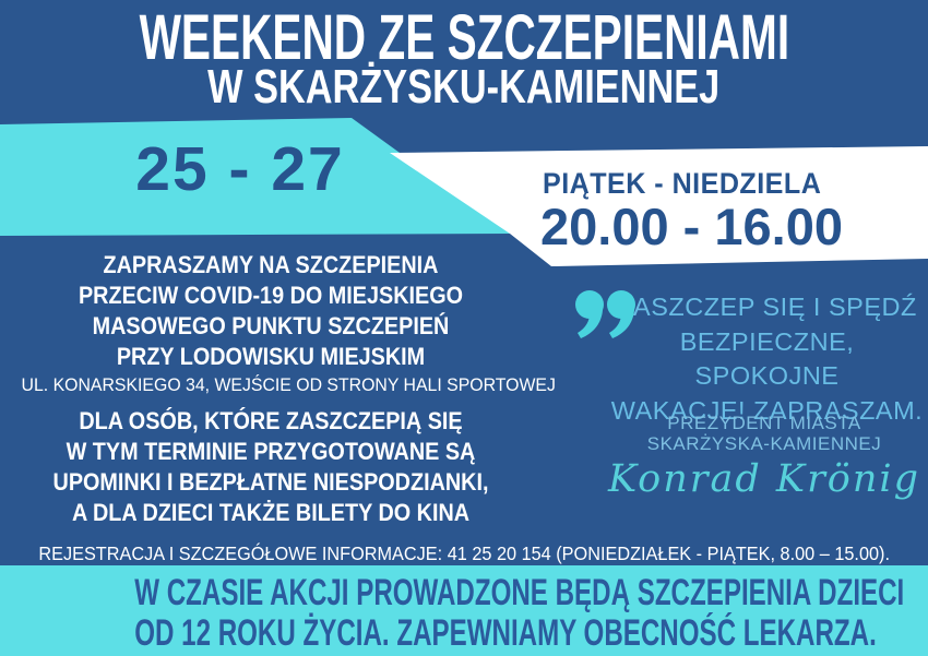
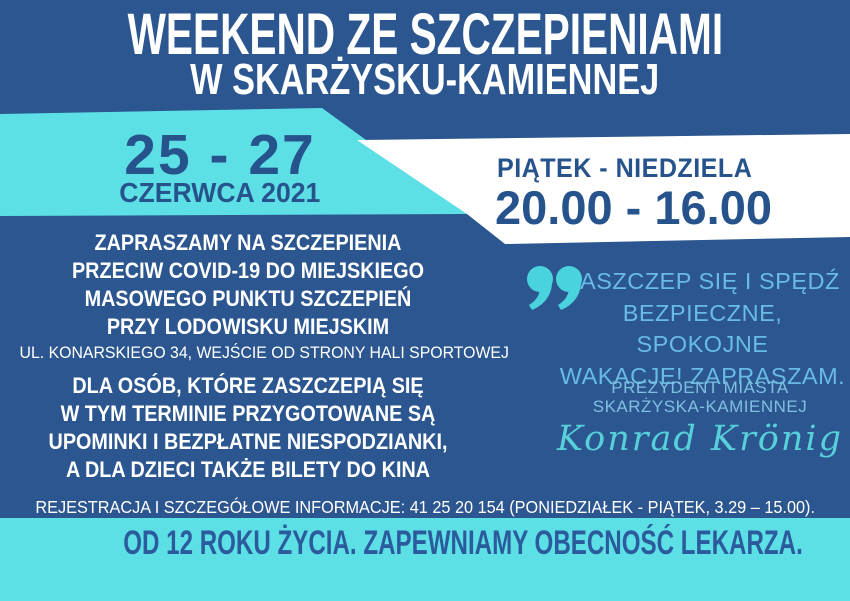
  WEEKEND ZE SZCZEPIENIAMI
  W SKARŻYSKU-KAMIENNEJ
  25 - 27
+ CZERWCA 2021
  PIĄTEK - NIEDZIELA
  20.00 - 16.00
  ZAPRASZAMY NA SZCZEPIENIA
  PRZECIW COVID-19 DO MIEJSKIEGO
  MASOWEGO PUNKTU SZCZEPIEŃ
  PRZY LODOWISKU MIEJSKIM
  UL. KONARSKIEGO 34, WEJŚCIE OD STRONY HALI SPORTOWEJ
  DLA OSÓB, KTÓRE ZASZCZEPIĄ SIĘ
  W TYM TERMINIE PRZYGOTOWANE SĄ
  UPOMINKI I BEZPŁATNE NIESPODZIANKI,
  A DLA DZIECI TAKŻE BILETY DO KINA
  ASZCZEP SIĘ I SPĘDŹ
  BEZPIECZNE, SPOKOJNE
  WAKACJE! ZAPRASZAM.
  PREZYDENT MIASTA
  SKARŻYSKA-KAMIENNEJ
  Konrad Krönig
- REJESTRACJA I SZCZEGÓŁOWE INFORMACJE: 41 25 20 154 (PONIEDZIAŁEK - PIĄTEK, 8.00 – 15.00).
+ REJESTRACJA I SZCZEGÓŁOWE INFORMACJE: 41 25 20 154 (PONIEDZIAŁEK - PIĄTEK, 3.29 – 15.00).
- W CZASIE AKCJI PROWADZONE BĘDĄ SZCZEPIENIA DZIECI
  OD 12 ROKU ŻYCIA. ZAPEWNIAMY OBECNOŚĆ LEKARZA.
